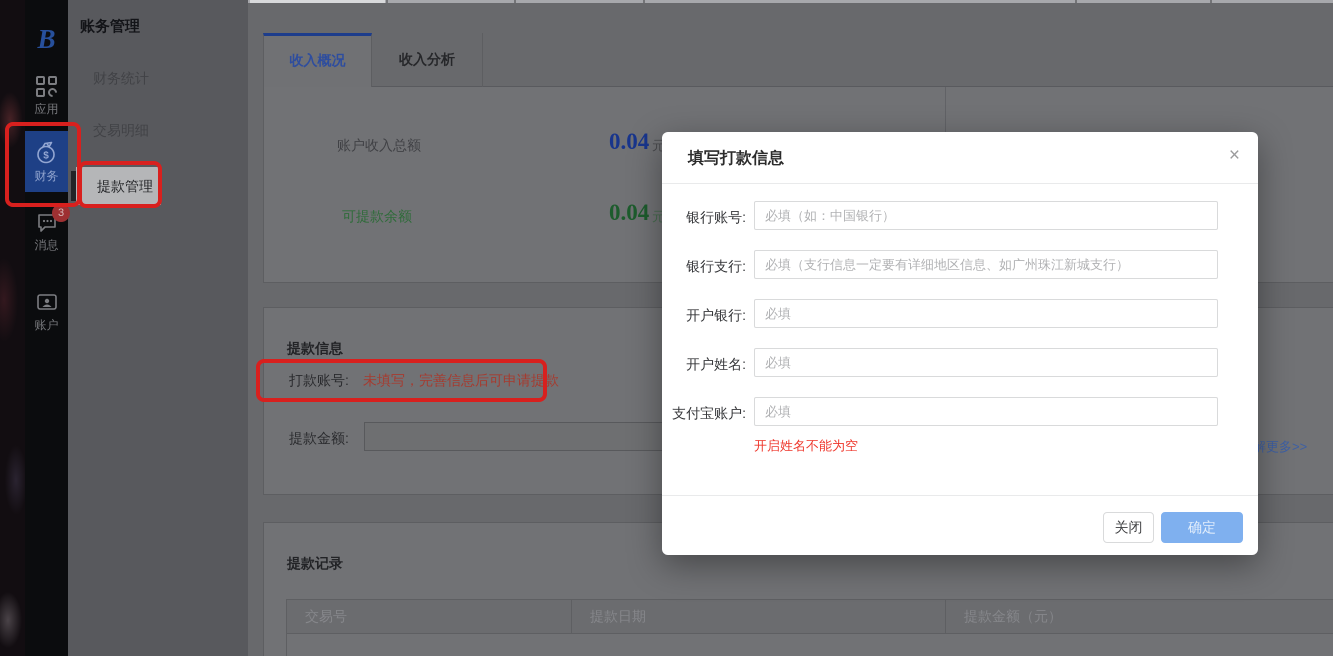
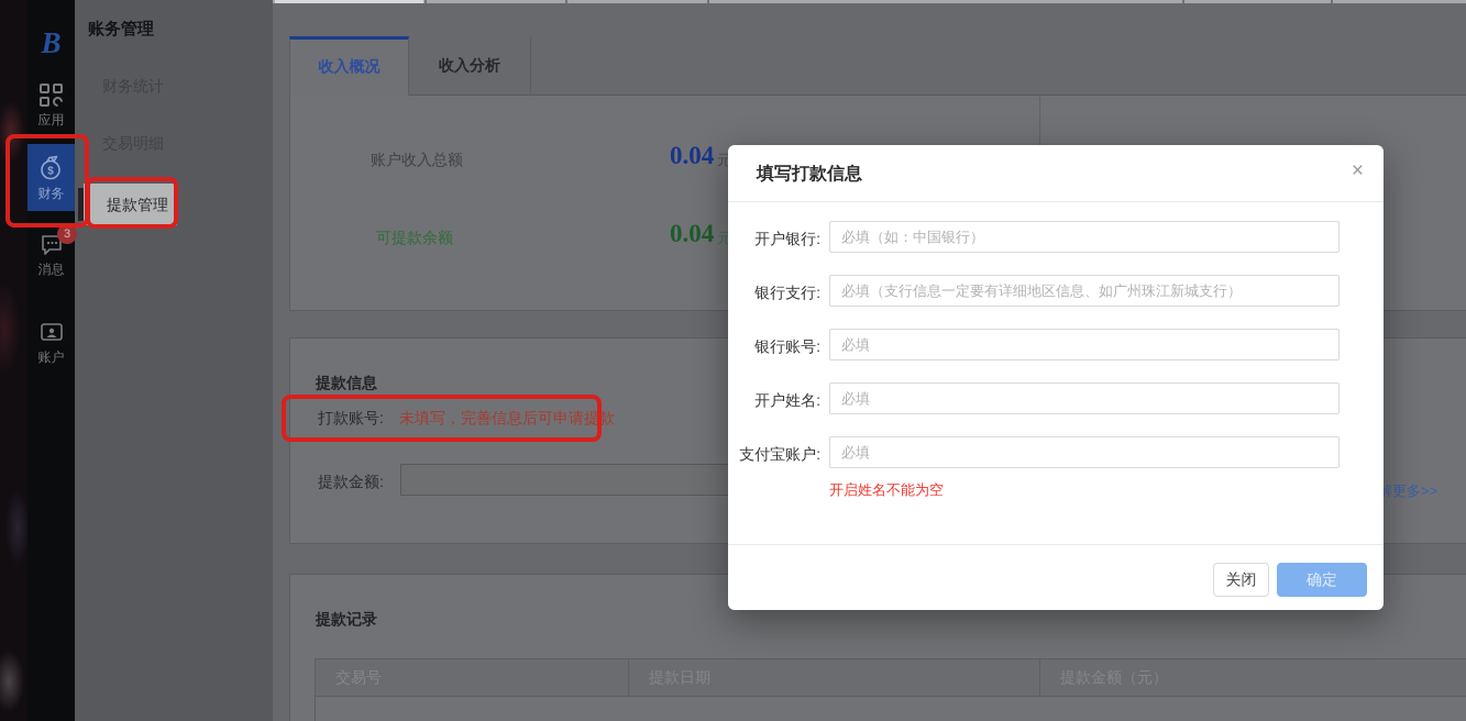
  B
  应用
  $
  财务
  3
  消息
  账户
  账务管理
  提款管理
  收入概况
  收入分析
  账户收入总额
  0.04
  元
  可提款余额
  0.04
  元
  提款信息
  打款账号:
  未填写，完善信息后可申请提款
  提款金额:
  解更多>>
  提款记录
  交易号
  提款日期
  提款金额（元）
  填写打款信息
  ×
- 银行账号:
+ 开户银行:
  必填（如：中国银行）
  银行支行:
  必填（支行信息一定要有详细地区信息、如广州珠江新城支行）
- 开户银行:
+ 银行账号:
  必填
  开户姓名:
  必填
  支付宝账户:
  必填
  开启姓名不能为空
  关闭
  确定
